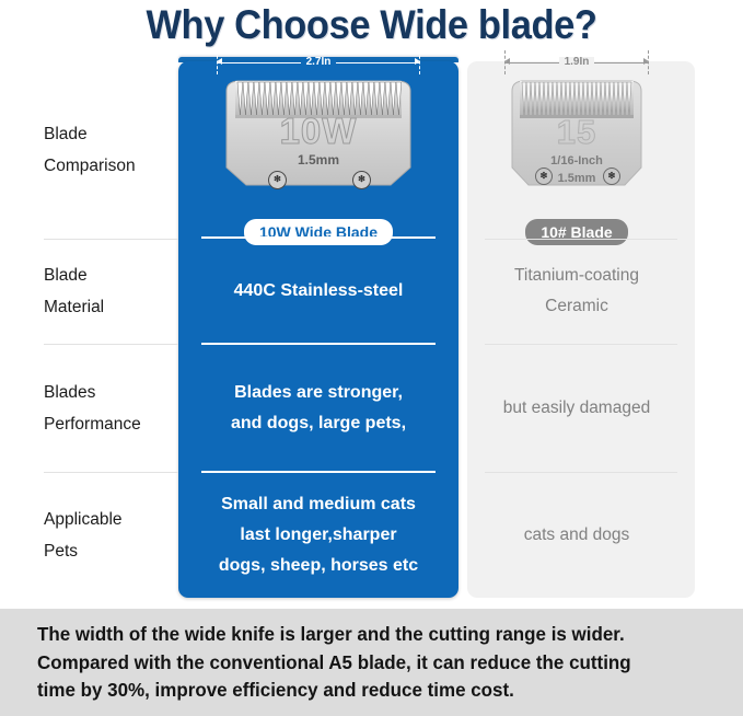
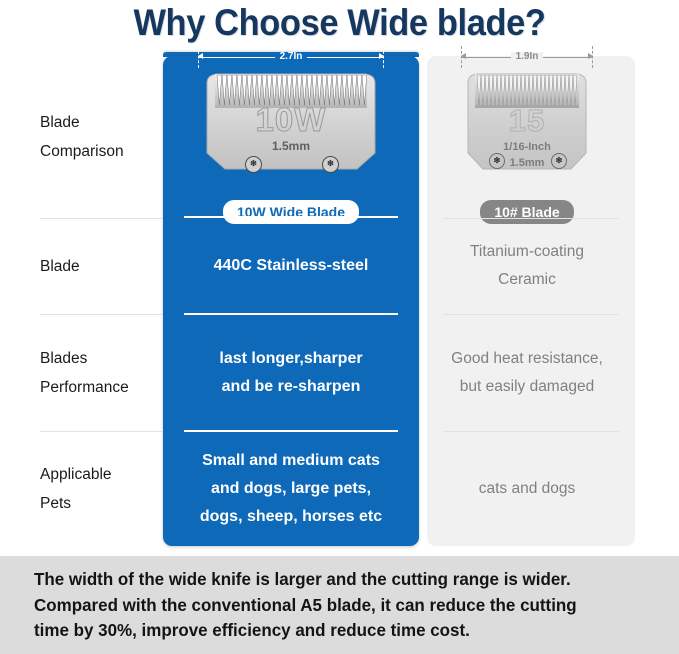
  Why Choose Wide blade?
  Blade
  Comparison
  2.7In
  10W
  1.5mm
  ❇
  ❇
  10W Wide Blade
  1.9In
  15
  1/16-Inch
  1.5mm
  ❇
  ❇
  10# Blade
  Blade
- Material
  440C Stainless-steel
  Titanium-coating
  Ceramic
  Blades
  Performance
- Blades are stronger,
- and dogs, large pets,
+ last longer,sharper
+ and be re-sharpen
+ Good heat resistance,
  but easily damaged
  Applicable
  Pets
  Small and medium cats
- last longer,sharper
+ and dogs, large pets,
  dogs, sheep, horses etc
  cats and dogs
  The width of the wide knife is larger and the cutting range is wider.
  Compared with the conventional A5 blade, it can reduce the cutting
  time by 30%, improve efficiency and reduce time cost.
